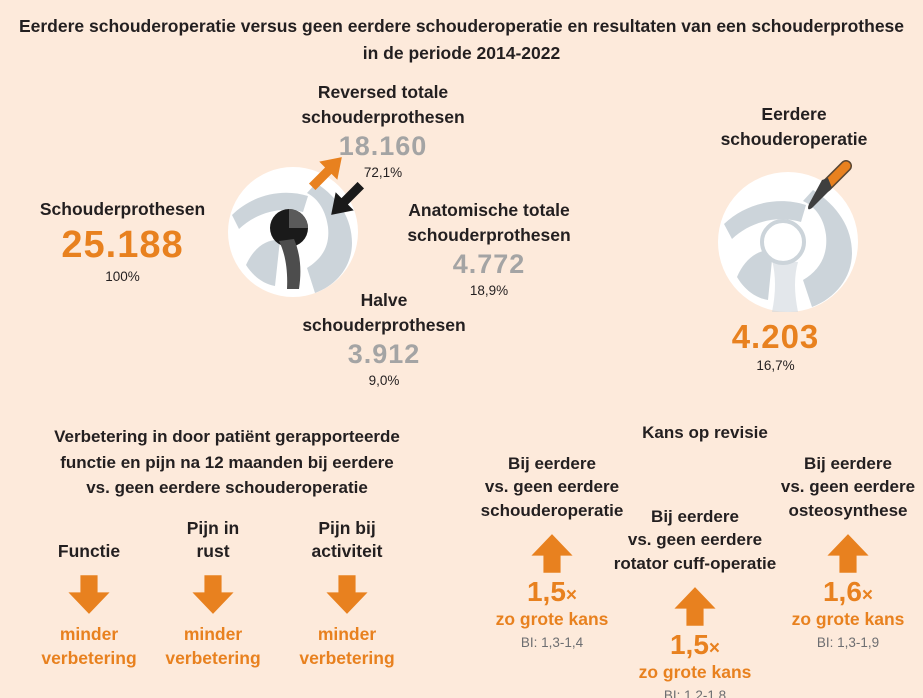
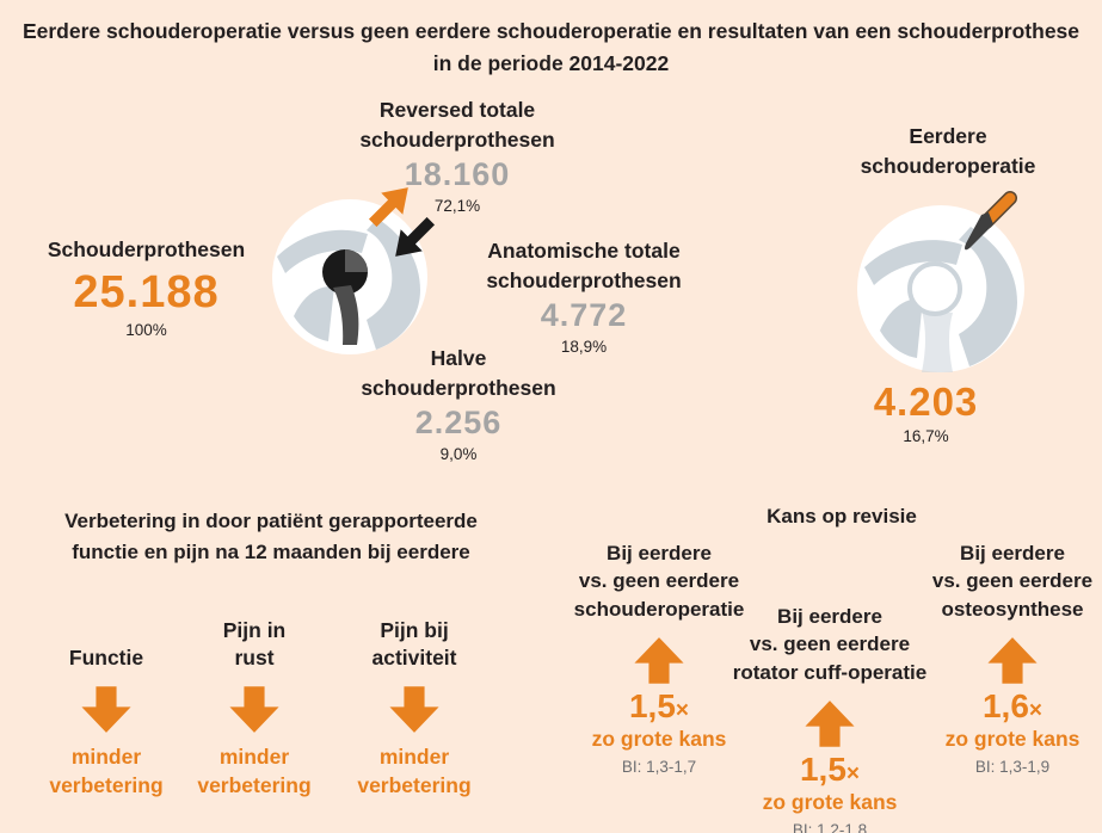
  Eerdere schouderoperatie versus geen eerdere schouderoperatie en resultaten van een schouderprothese
  in de periode 2014-2022
  Reversed totale
  schouderprothesen
  18.160
  72,1%
  Schouderprothesen
  25.188
  100%
  Anatomische totale
  schouderprothesen
  4.772
  18,9%
  Halve
  schouderprothesen
- 3.912
+ 2.256
  9,0%
  Eerdere
  schouderoperatie
  4.203
  16,7%
  Verbetering in door patiënt gerapporteerde
  functie en pijn na 12 maanden bij eerdere
- vs. geen eerdere schouderoperatie
  Functie
  minder
  verbetering
  Pijn in
  rust
  minder
  verbetering
  Pijn bij
  activiteit
  minder
  verbetering
  Kans op revisie
  Bij eerdere
  vs. geen eerdere
  schouderoperatie
  1,5×
  zo grote kans
- BI: 1,3-1,4
+ BI: 1,3-1,7
  Bij eerdere
  vs. geen eerdere
  rotator cuff-operatie
  1,5×
  zo grote kans
  BI: 1,2-1,8
  Bij eerdere
  vs. geen eerdere
  osteosynthese
  1,6×
  zo grote kans
  BI: 1,3-1,9
